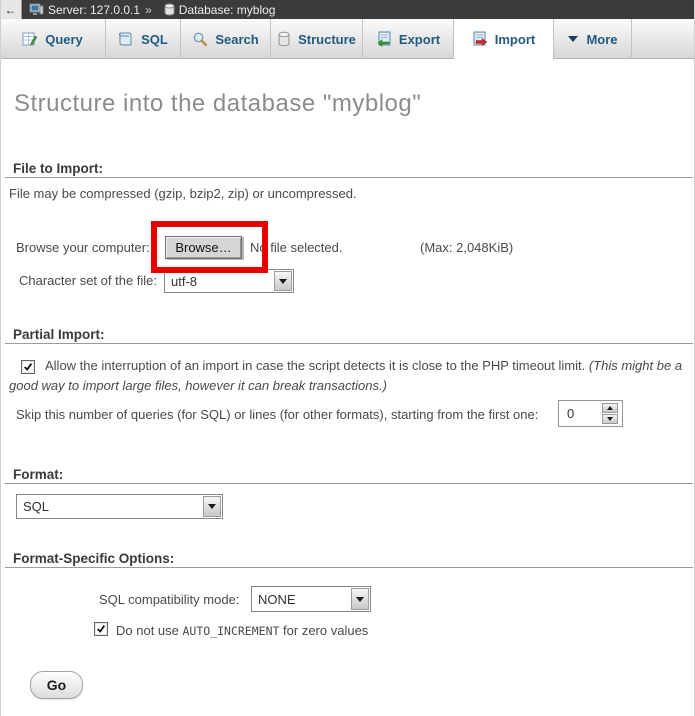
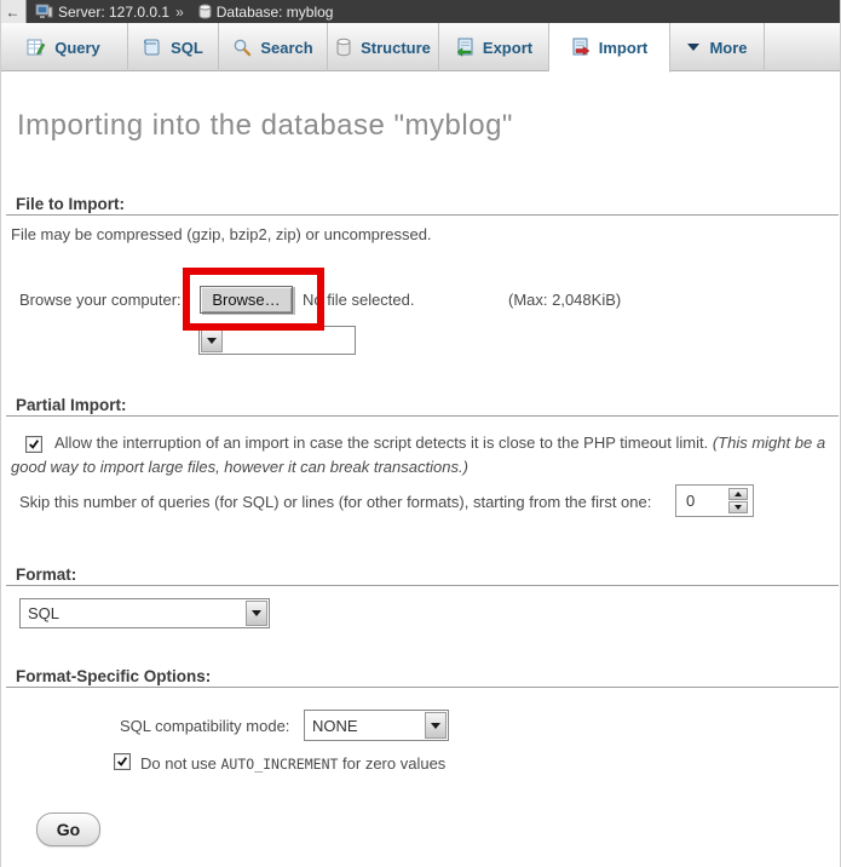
  ←
  Server: 127.0.0.1
  »
  Database: myblog
  Query
  SQL
  Search
  Structure
  Export
  Import
  More
- Structure into the database "myblog"
+ Importing into the database "myblog"
  File to Import:
  File may be compressed (gzip, bzip2, zip) or uncompressed.
  Browse your computer:
  Browse…
  No file selected.
  (Max: 2,048KiB)
- Character set of the file:
- utf-8
  Partial Import:
  Allow the interruption of an import in case the script detects it is close to the PHP timeout limit. (This might be a good way to import large files, however it can break transactions.)
  Skip this number of queries (for SQL) or lines (for other formats), starting from the first one:
  0
  Format:
  SQL
  Format-Specific Options:
  SQL compatibility mode:
  NONE
  Do not use AUTO_INCREMENT for zero values
  Go
